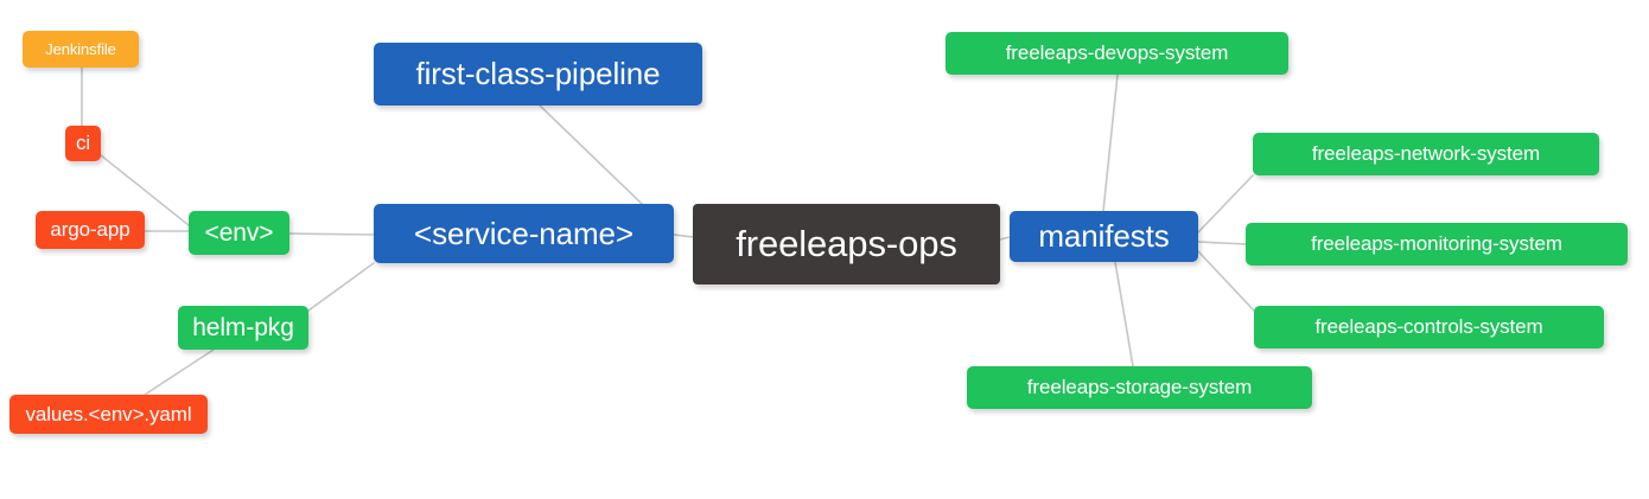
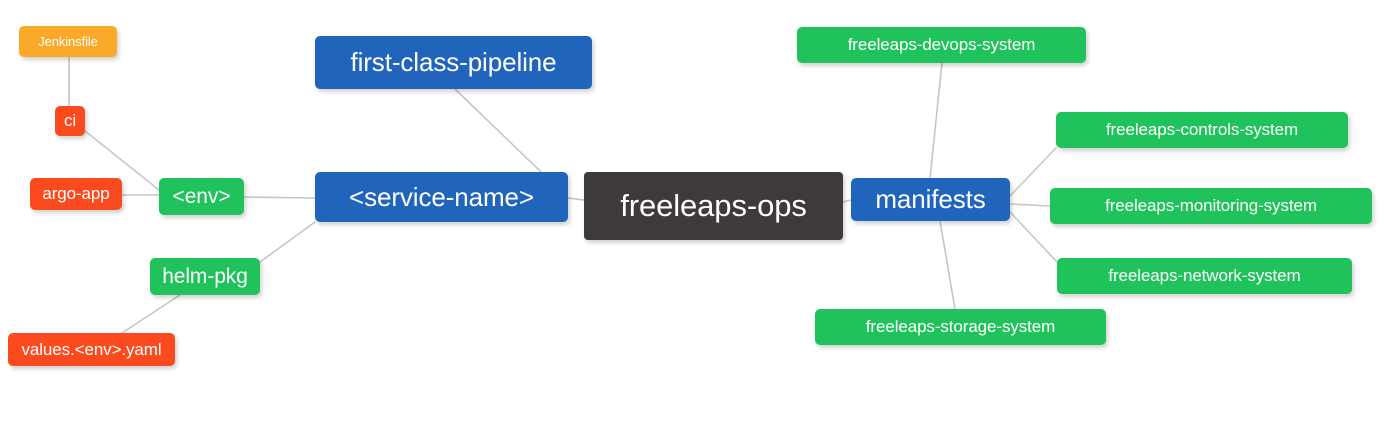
  freeleaps-ops
  first-class-pipeline
  <service-name>
  manifests
  <env>
  helm-pkg
  ci
  argo-app
  values.<env>.yaml
  Jenkinsfile
  freeleaps-devops-system
- freeleaps-network-system
+ freeleaps-controls-system
  freeleaps-monitoring-system
- freeleaps-controls-system
+ freeleaps-network-system
  freeleaps-storage-system
